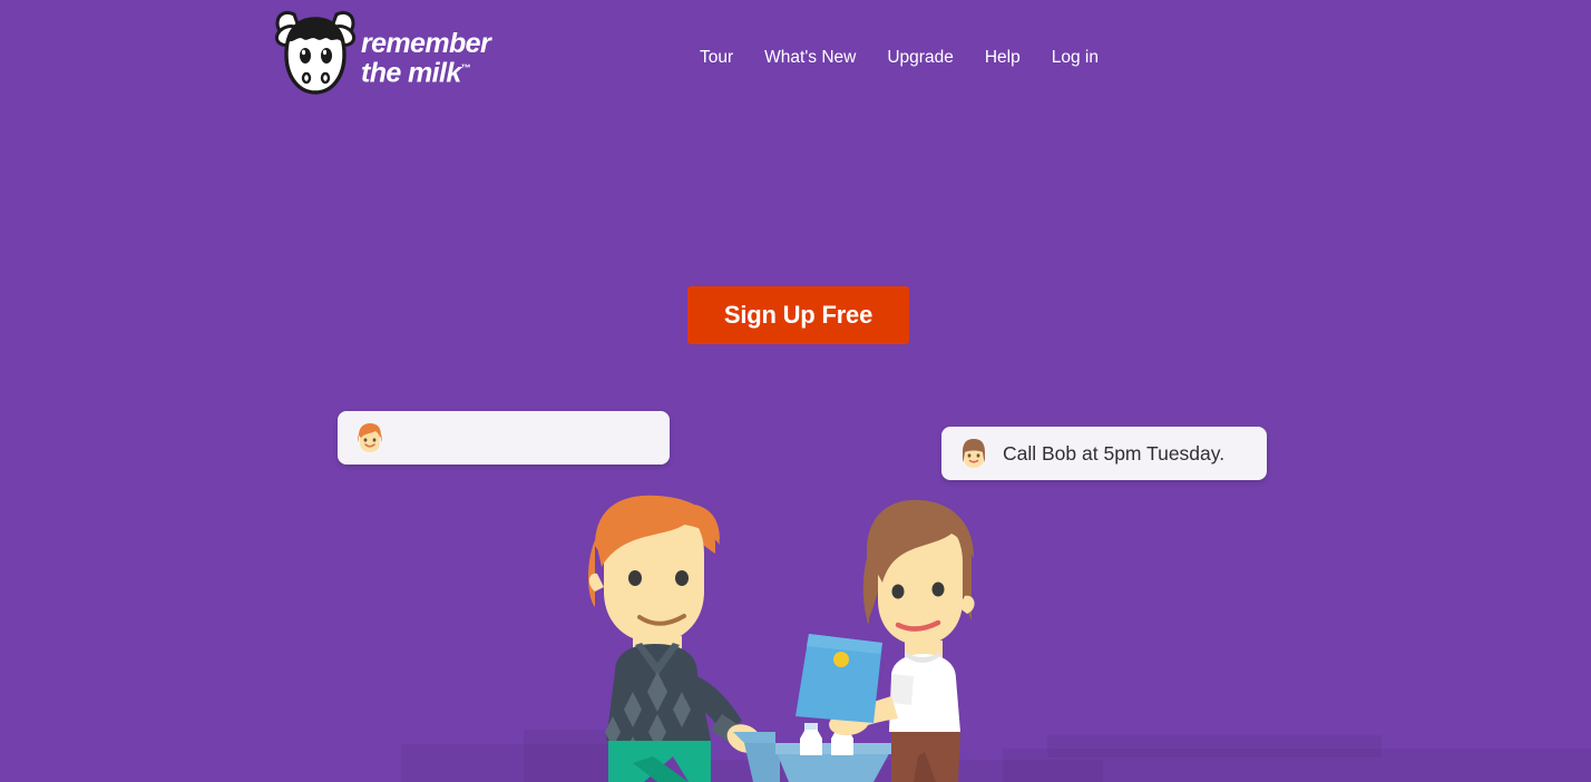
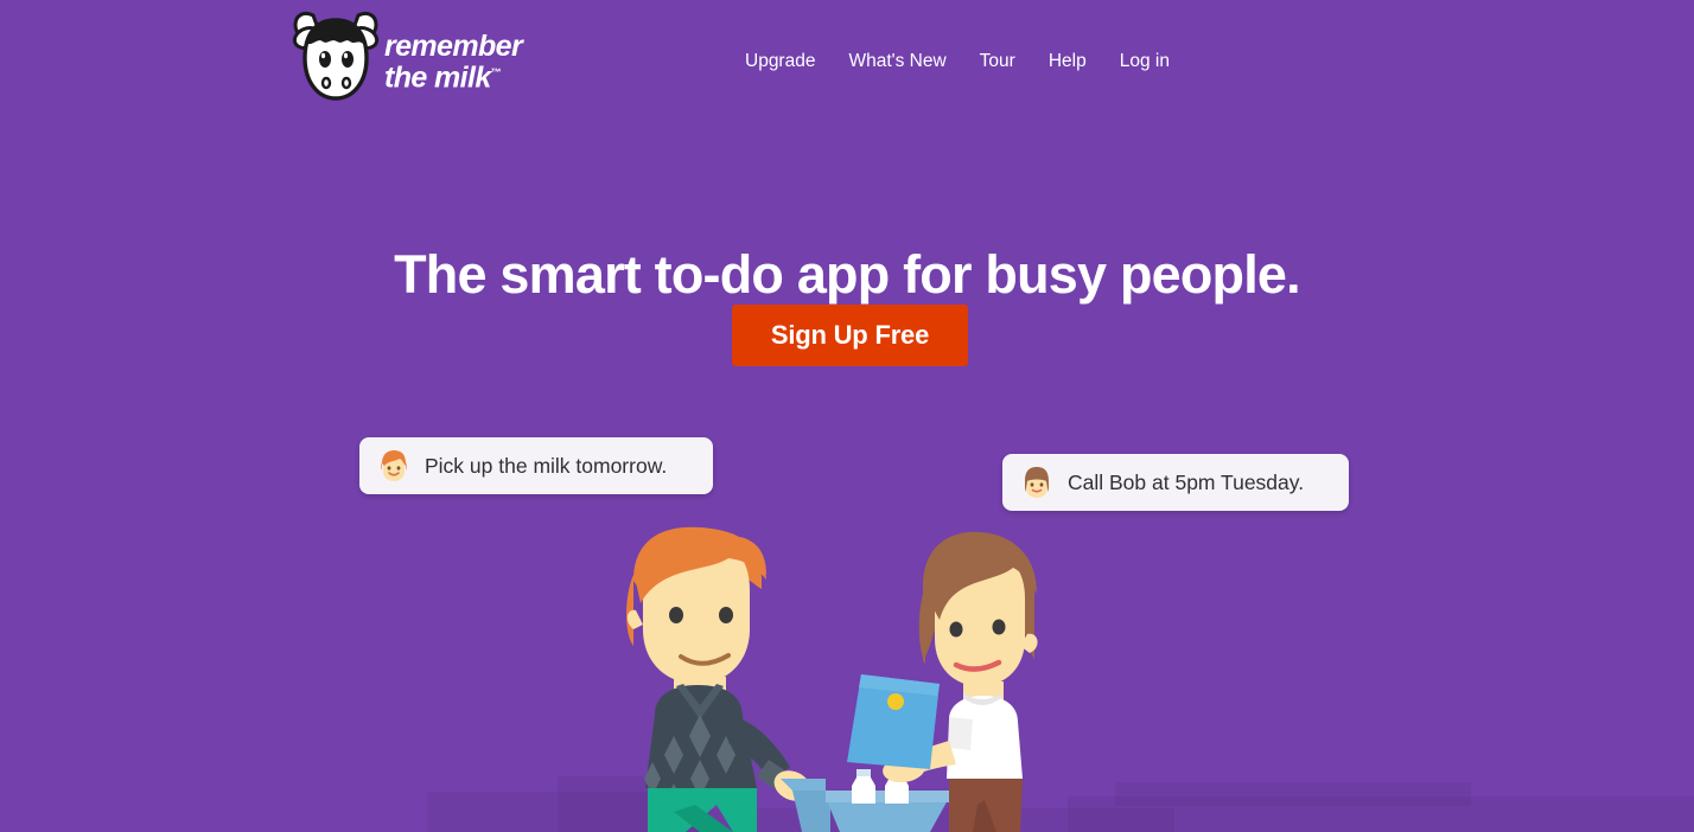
  remember
  the milk™
- Tour
+ Upgrade
  What's New
- Upgrade
+ Tour
  Help
  Log in
+ The smart to-do app for busy people.
  Sign Up Free
+ Pick up the milk tomorrow.
  Call Bob at 5pm Tuesday.
